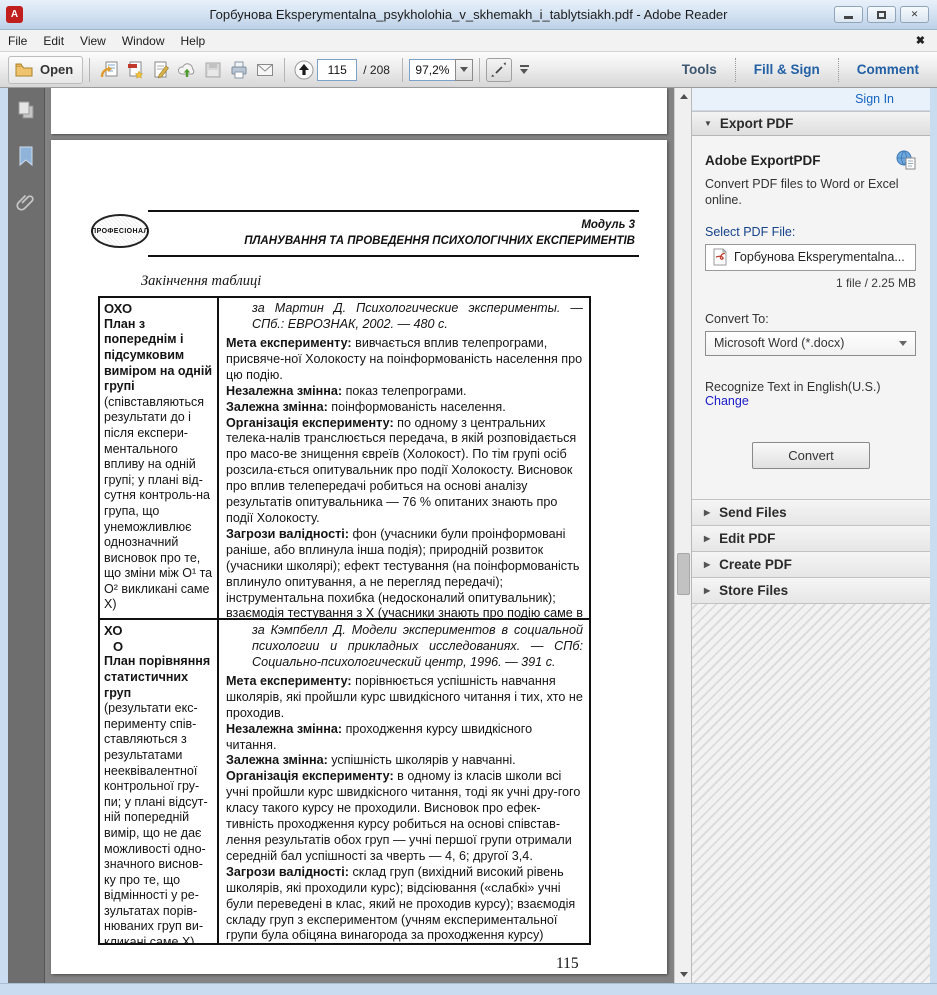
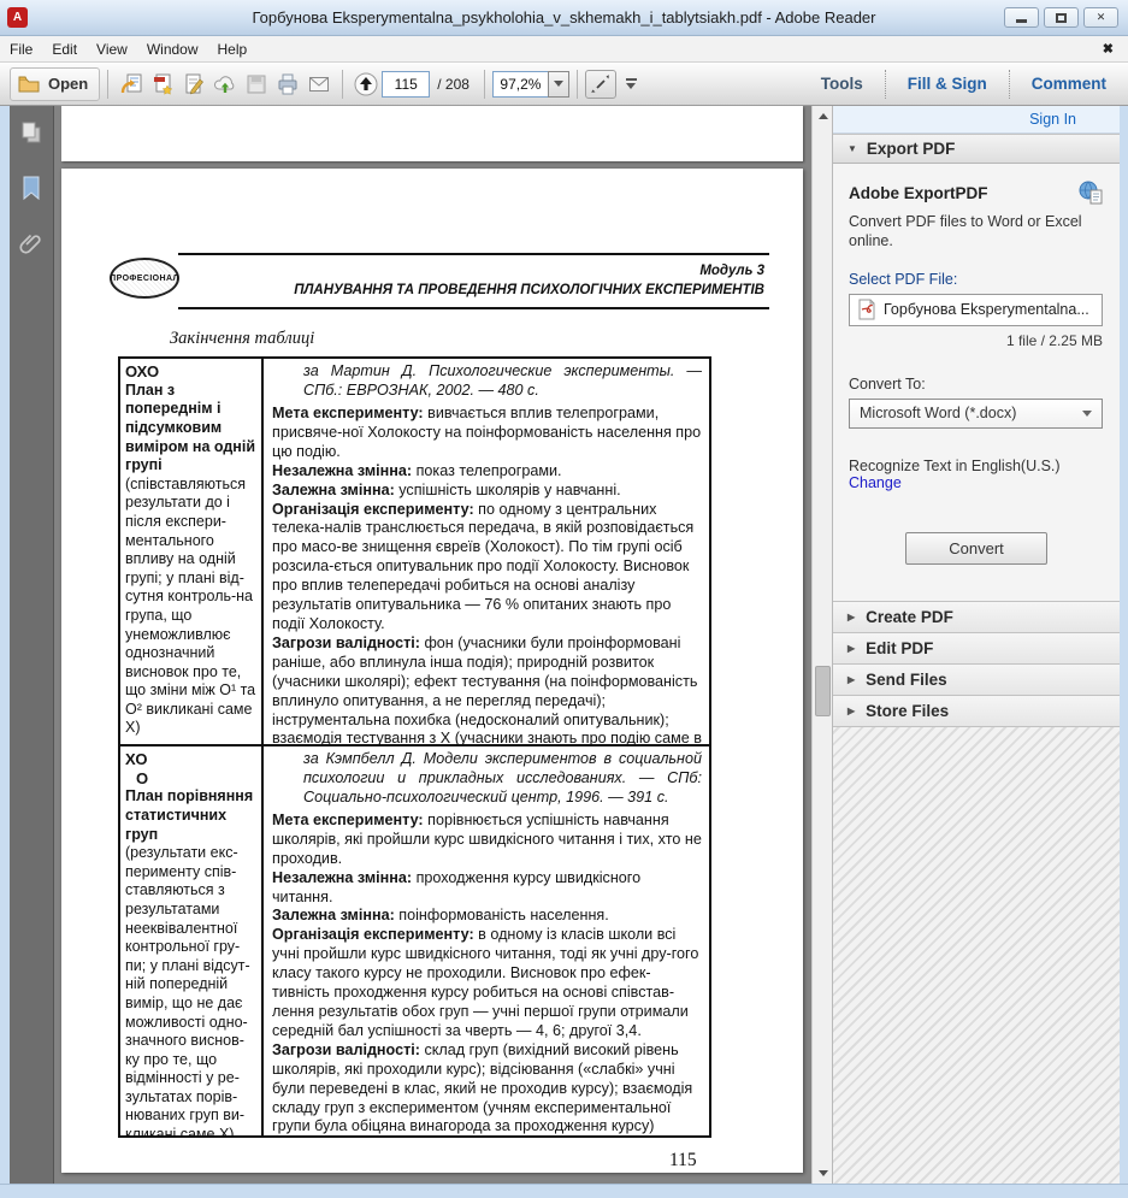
  A
  Горбунова Eksperymentalna_psykholohia_v_skhemakh_i_tablytsiakh.pdf - Adobe Reader
  ✕
  File
  Edit
  View
  Window
  Help
  ✖
  Open
  115
  / 208
  97,2%
  Tools
  Fill & Sign
  Comment
  Модуль 3
  ПЛАНУВАННЯ ТА ПРОВЕДЕННЯ ПСИХОЛОГІЧНИХ ЕКСПЕРИМЕНТІВ
  Закінчення таблиці
  ОХО
  План з попереднім і підсумковим виміром на одній групі
  (співставляються результати до і після експери-ментального впливу на одній групі; у плані від-сутня контроль-на група, що унеможливлює однозначний висновок про те, що зміни між О¹ та О² викликані саме Х)
  за Мартин Д. Психологические эксперименты. — СПб.: ЕВРОЗНАК, 2002. — 480 с.
  Мета експерименту: вивчається вплив телепрограми, присвяче-ної Холокосту на поінформованість населення про цю подію.
  Незалежна змінна: показ телепрограми.
- Залежна змінна: поінформованість населення.
+ Залежна змінна: успішність школярів у навчанні.
  Організація експерименту: по одному з центральних телека-налів транслюється передача, в якій розповідається про масо-ве знищення євреїв (Холокост). По тім групі осіб розсила-ється опитувальник про події Холокосту. Висновок про вплив телепередачі робиться на основі аналізу результатів опитувальника — 76 % опитаних знають про події Холокосту.
  Загрози валідності: фон (учасники були проінформовані раніше, або вплинула інша подія); природній розвиток (учасники школярі); ефект тестування (на поінформованість вплинуло опитування, а не перегляд передачі); інструментальна похибка (недосконалий опитувальник); взаємодія тестування з Х (учасники знають про подію саме в
  ХО
  О
  План порівняння статистичних груп
  (результати екс-перименту спів-ставляються з результатами нееквівалентної контрольної гру-пи; у плані відсут-ній попередній вимір, що не дає можливості одно-значного виснов-ку про те, що відмінності у ре-зультатах порів-нюваних груп ви-кликані саме Х)
  за Кэмпбелл Д. Модели экспериментов в социальной психологии и прикладных исследованиях. — СПб: Социально-психологический центр, 1996. — 391 с.
  Мета експерименту: порівнюється успішність навчання школярів, які пройшли курс швидкісного читання і тих, хто не проходив.
  Незалежна змінна: проходження курсу швидкісного читання.
- Залежна змінна: успішність школярів у навчанні.
+ Залежна змінна: поінформованість населення.
  Організація експерименту: в одному із класів школи всі учні пройшли курс швидкісного читання, тоді як учні дру-гого класу такого курсу не проходили. Висновок про ефек-тивність проходження курсу робиться на основі співстав-лення результатів обох груп — учні першої групи отримали середній бал успішності за чверть — 4, 6; другої 3,4.
  Загрози валідності: склад груп (вихідний високий рівень школярів, які проходили курс); відсіювання («слабкі» учні були переведені в клас, який не проходив курсу); взаємодія складу груп з експериментом (учням експериментальної групи була обіцяна винагорода за проходження курсу)
  115
  Sign In
  ▼
  Export PDF
  Adobe ExportPDF
  Convert PDF files to Word or Excel online.
  Select PDF File:
  Горбунова Eksperymentalna...
  1 file / 2.25 MB
  Convert To:
  Microsoft Word (*.docx)
  Recognize Text in English(U.S.)
  Change
  Convert
  ▶
- Send Files
+ Create PDF
  ▶
  Edit PDF
  ▶
- Create PDF
+ Send Files
  ▶
  Store Files
